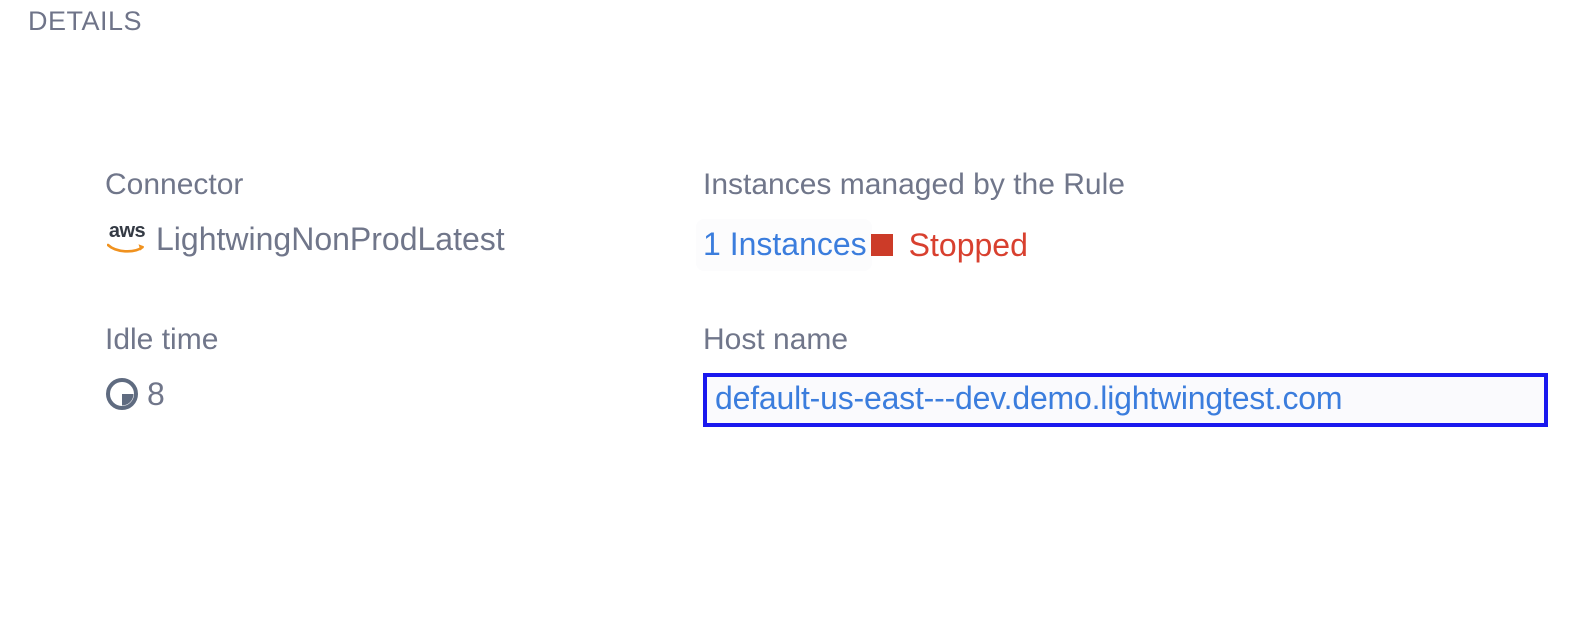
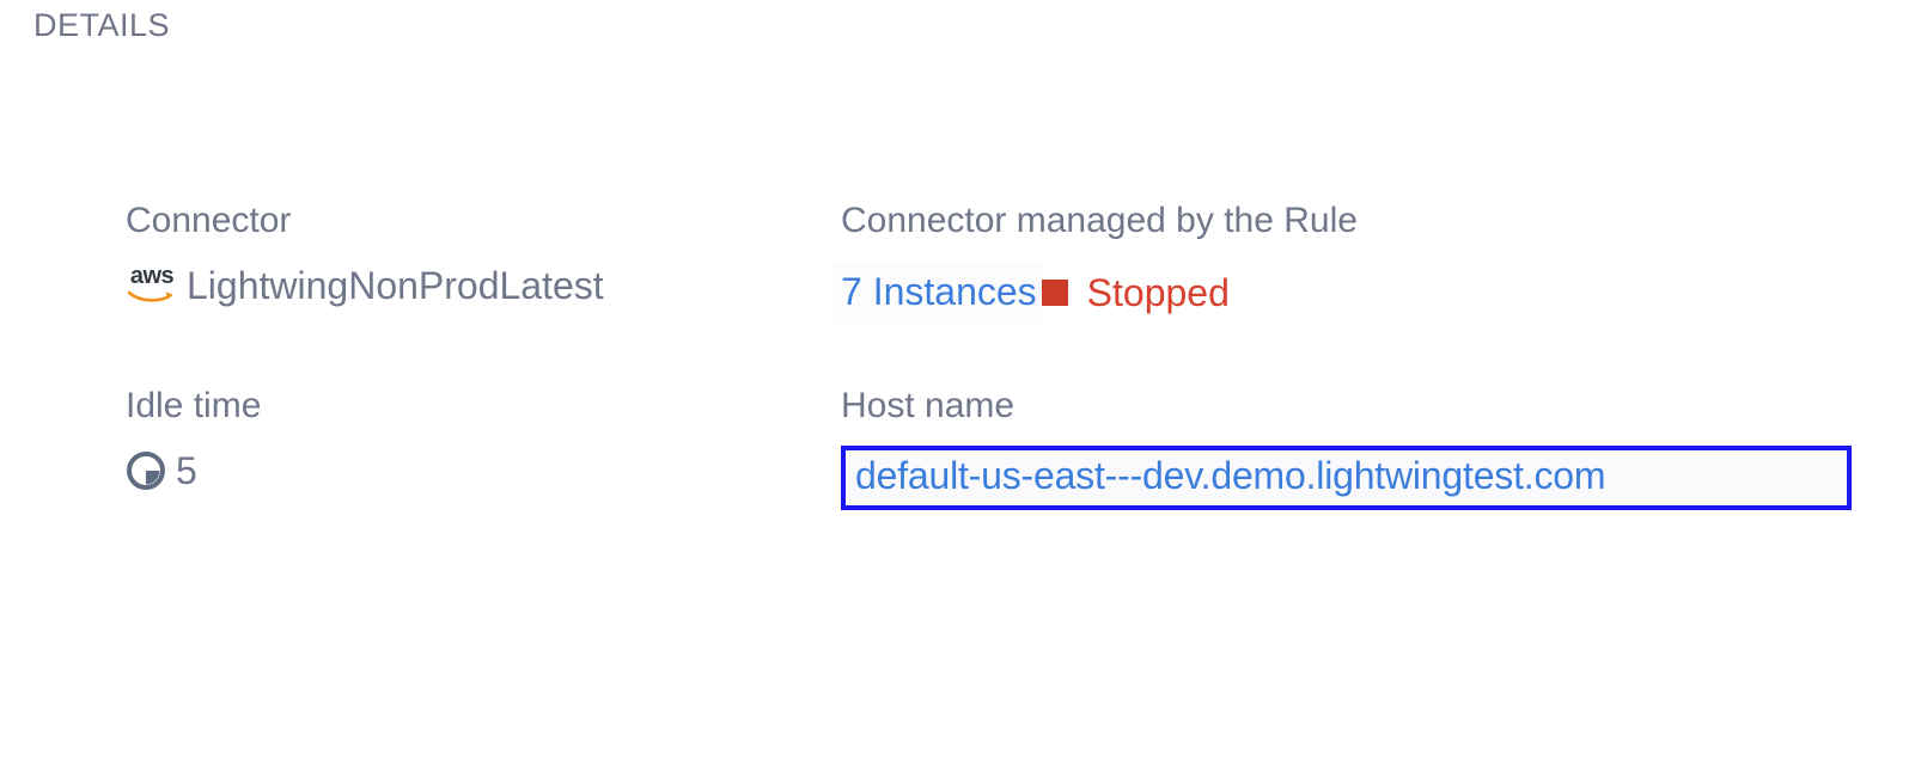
  DETAILS
  Connector
  aws
  LightwingNonProdLatest
- Instances managed by the Rule
+ Connector managed by the Rule
- 1 Instances
+ 7 Instances
  Stopped
  Idle time
- 8
+ 5
  Host name
  default-us-east---dev.demo.lightwingtest.com
